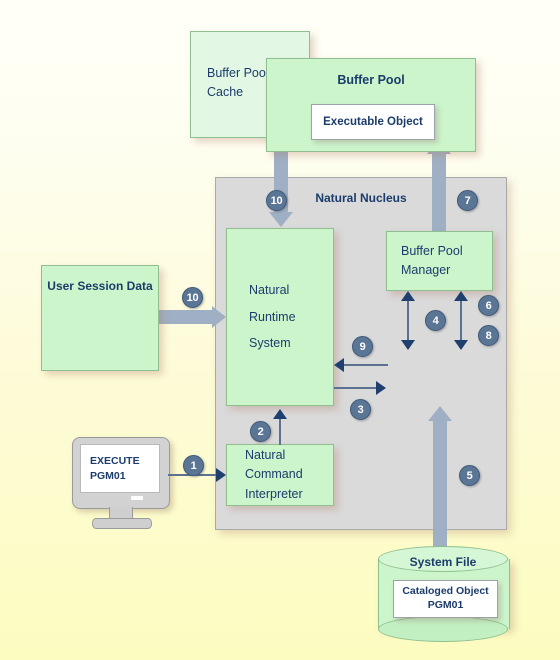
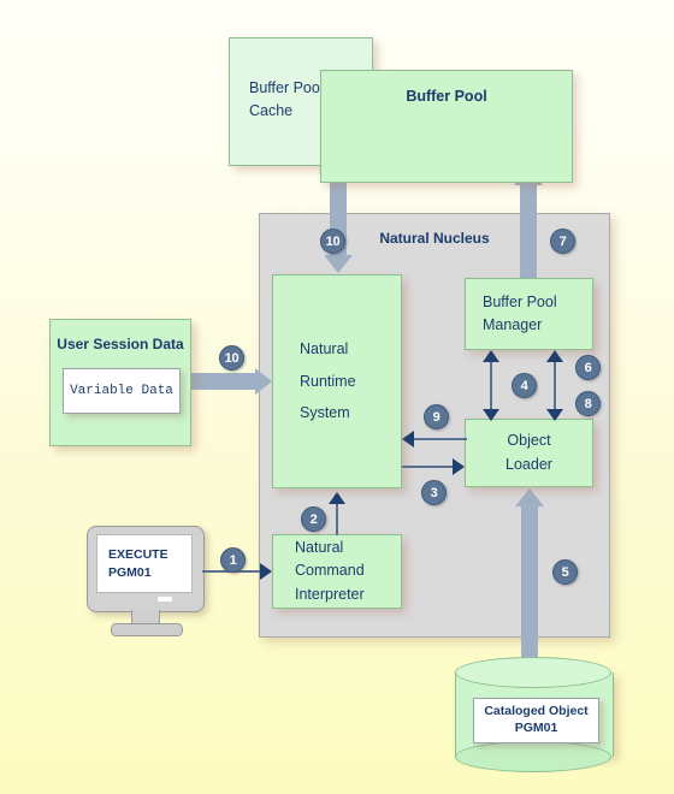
  Natural Nucleus
  Buffer Poo
  Cache
  Buffer Pool
- Executable Object
  Natural
  Runtime
  System
  Buffer Pool
  Manager
+ Object
+ Loader
  Natural
  Command
  Interpreter
  User Session Data
+ Variable Data
  EXECUTE
  PGM01
- System File
  Cataloged Object
  PGM01
  1
  2
  3
  4
  5
  6
  7
  8
  9
  10
  10
